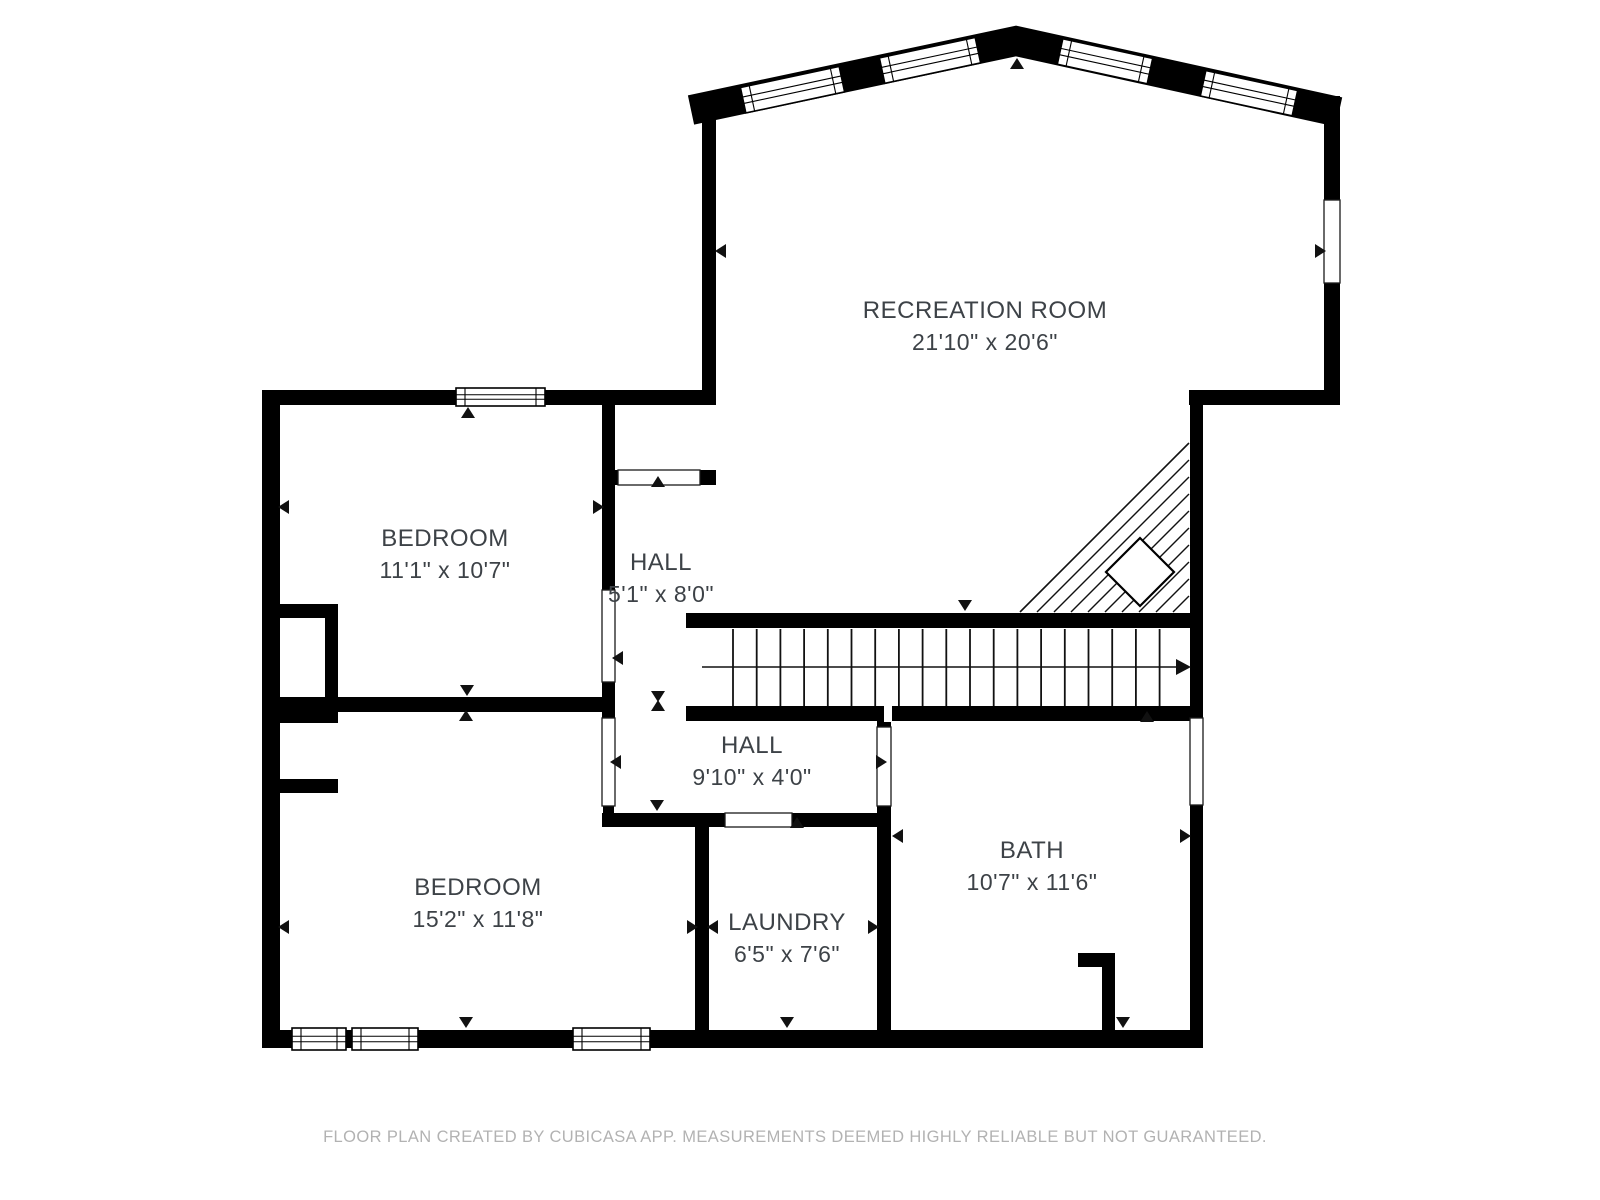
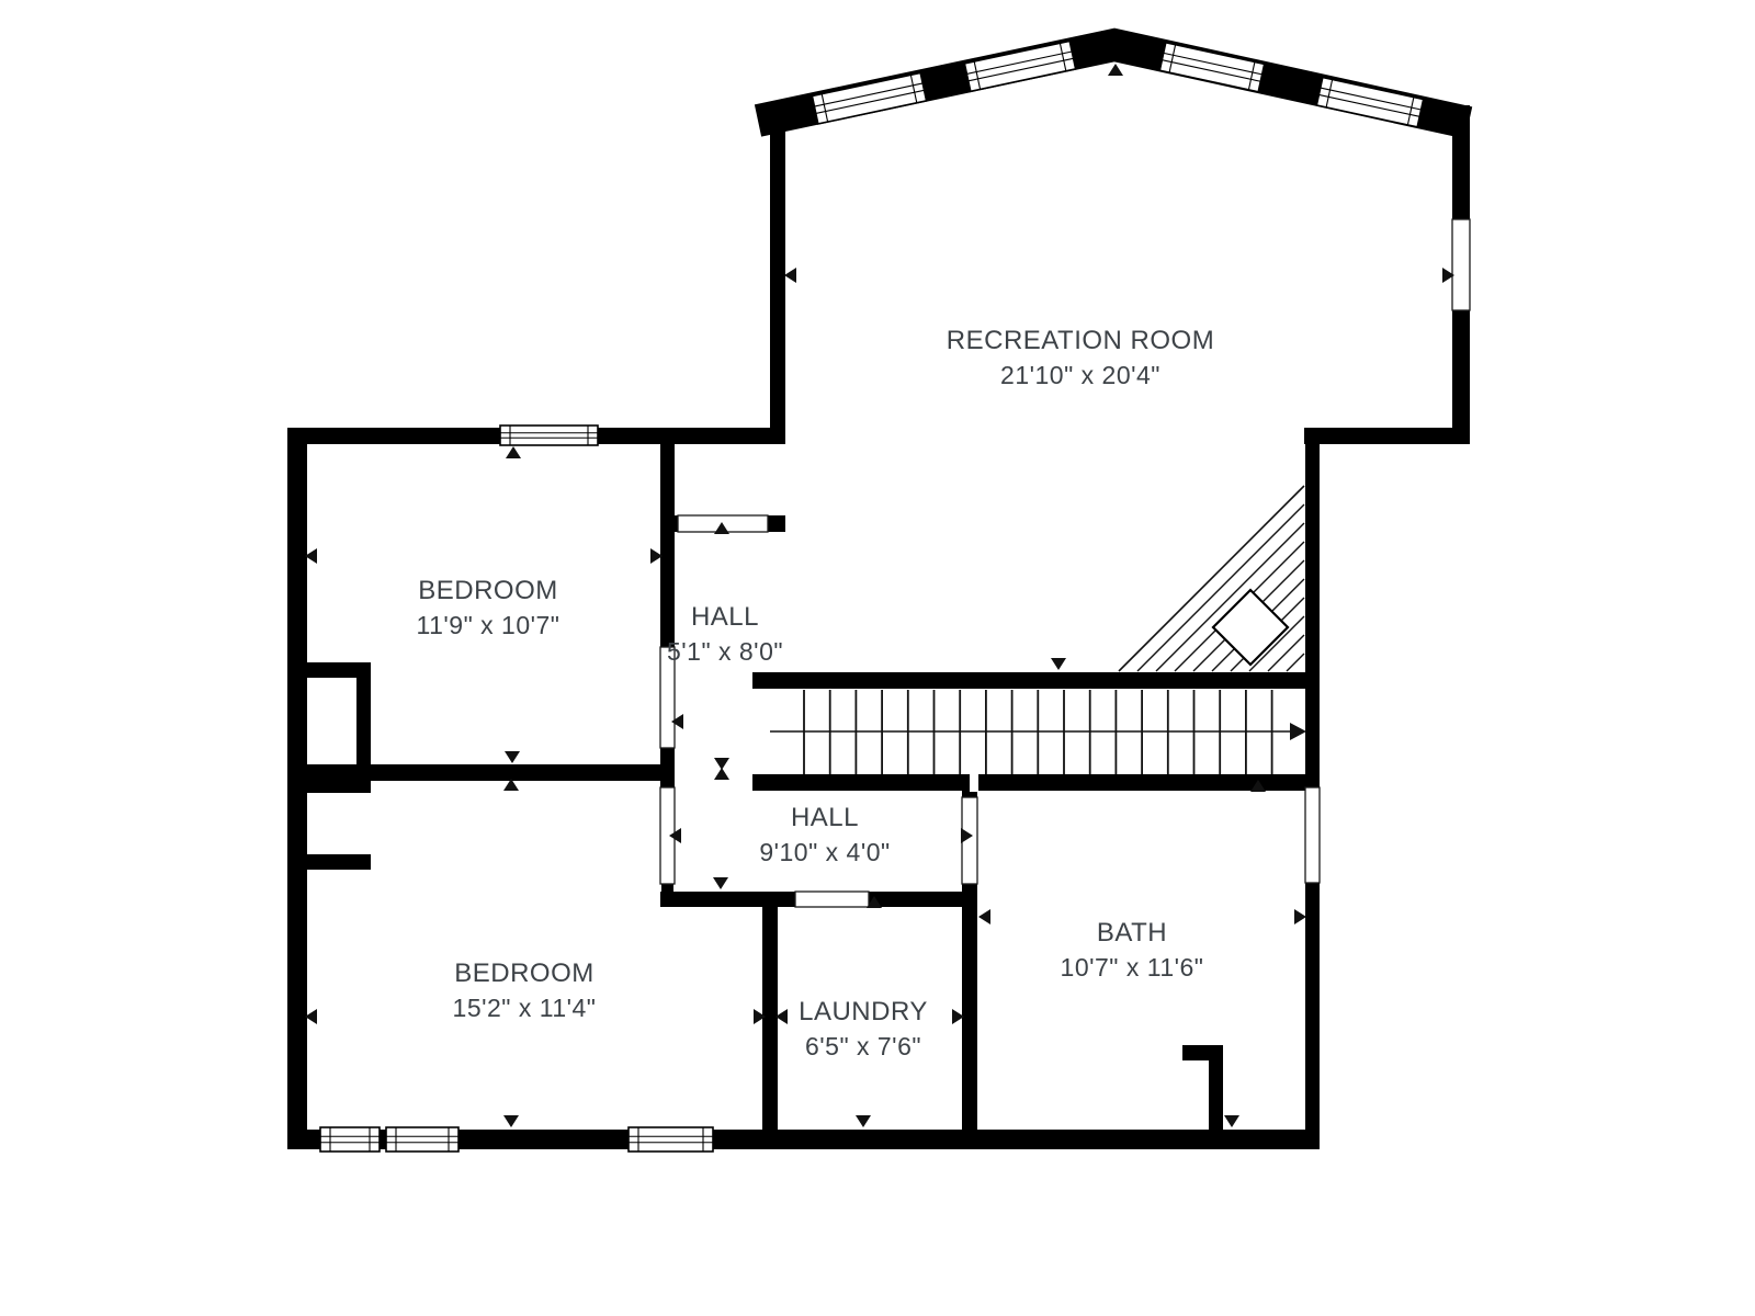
  RECREATION ROOM
- 21'10" x 20'6"
+ 21'10" x 20'4"
  BEDROOM
- 11'1" x 10'7"
+ 11'9" x 10'7"
  HALL
  5'1" x 8'0"
  BEDROOM
- 15'2" x 11'8"
+ 15'2" x 11'4"
  HALL
  9'10" x 4'0"
  LAUNDRY
  6'5" x 7'6"
  BATH
  10'7" x 11'6"
- FLOOR PLAN CREATED BY CUBICASA APP. MEASUREMENTS DEEMED HIGHLY RELIABLE BUT NOT GUARANTEED.
